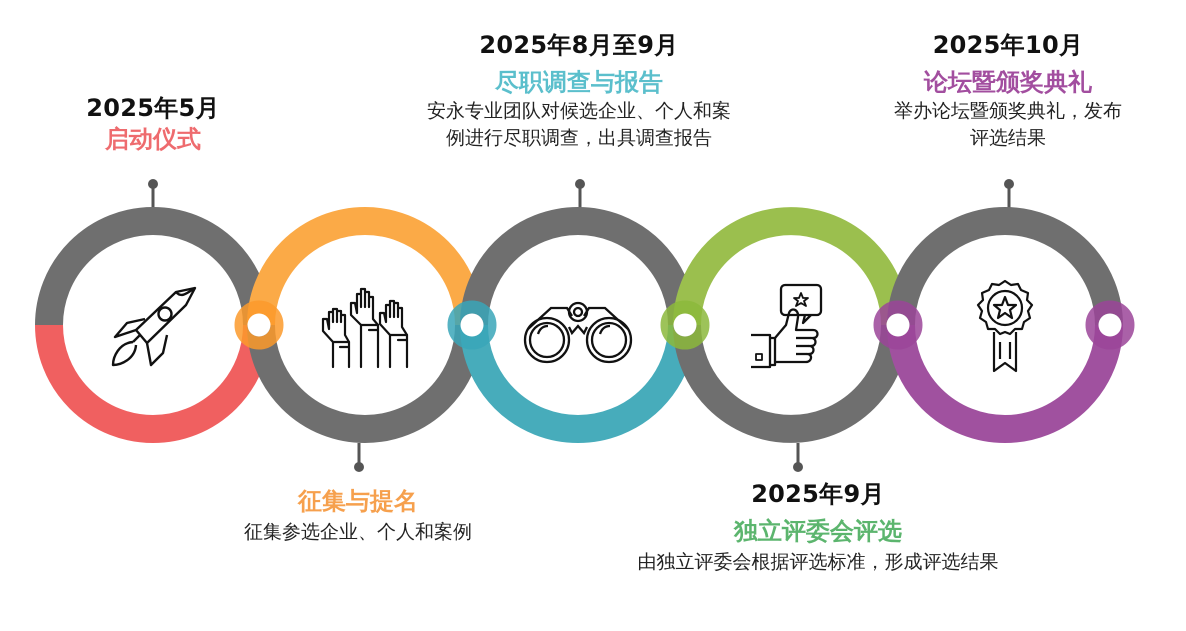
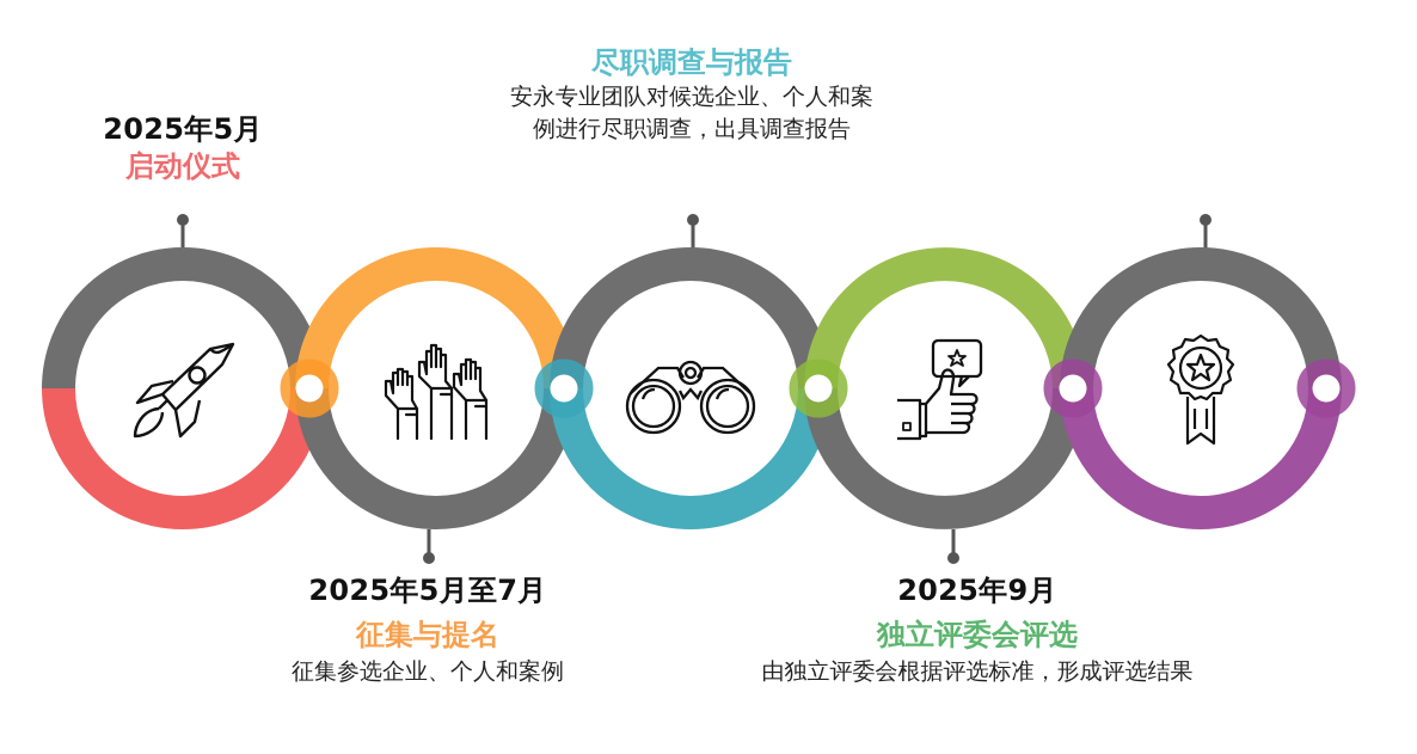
  2025年5月
  启动仪式
+ 2025年5月至7月
  征集与提名
  征集参选企业、个人和案例
- 2025年8月至9月
  尽职调查与报告
  安永专业团队对候选企业、个人和案
  例进行尽职调查，出具调查报告
  2025年9月
  独立评委会评选
  由独立评委会根据评选标准，形成评选结果
- 2025年10月
- 论坛暨颁奖典礼
- 举办论坛暨颁奖典礼，发布
- 评选结果
